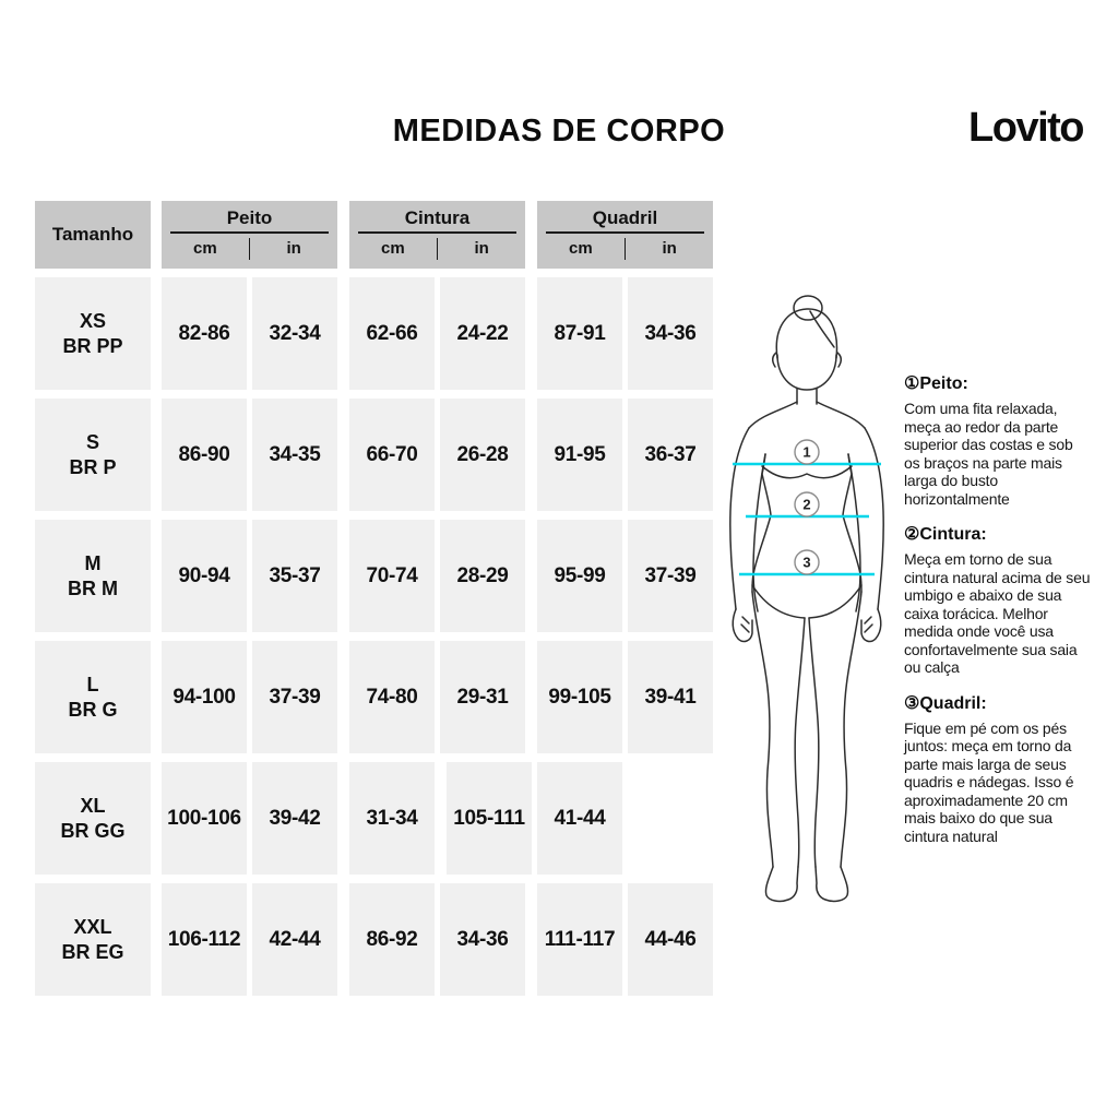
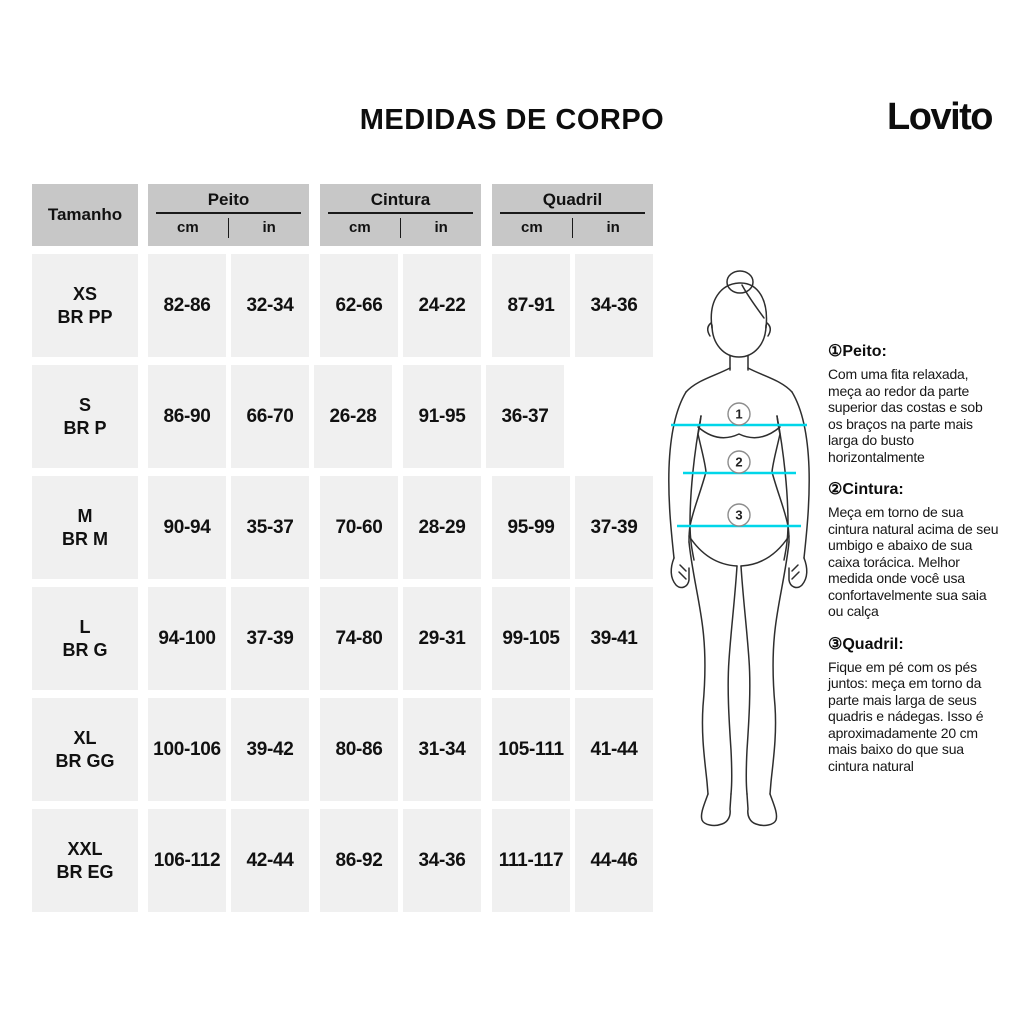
  MEDIDAS DE CORPO
  Lovito
  Tamanho
  Peito
  cm
  in
  Cintura
  cm
  in
  Quadril
  cm
  in
  XS
  BR PP
  82-86
  32-34
  62-66
  24-22
  87-91
  34-36
  S
  BR P
  86-90
- 34-35
  66-70
  26-28
  91-95
  36-37
  M
  BR M
  90-94
  35-37
- 70-74
+ 70-60
  28-29
  95-99
  37-39
  L
  BR G
  94-100
  37-39
  74-80
  29-31
  99-105
  39-41
  XL
  BR GG
  100-106
  39-42
+ 80-86
  31-34
  105-111
  41-44
  XXL
  BR EG
  106-112
  42-44
  86-92
  34-36
  111-117
  44-46
  1
  2
  3
  ①Peito:
  Com uma fita relaxada, meça ao redor da parte superior das costas e sob os braços na parte mais larga do busto horizontalmente
  ②Cintura:
  Meça em torno de sua cintura natural acima de seu umbigo e abaixo de sua caixa torácica. Melhor medida onde você usa confortavelmente sua saia ou calça
  ③Quadril:
  Fique em pé com os pés juntos: meça em torno da parte mais larga de seus quadris e nádegas. Isso é aproximadamente 20 cm mais baixo do que sua cintura natural
